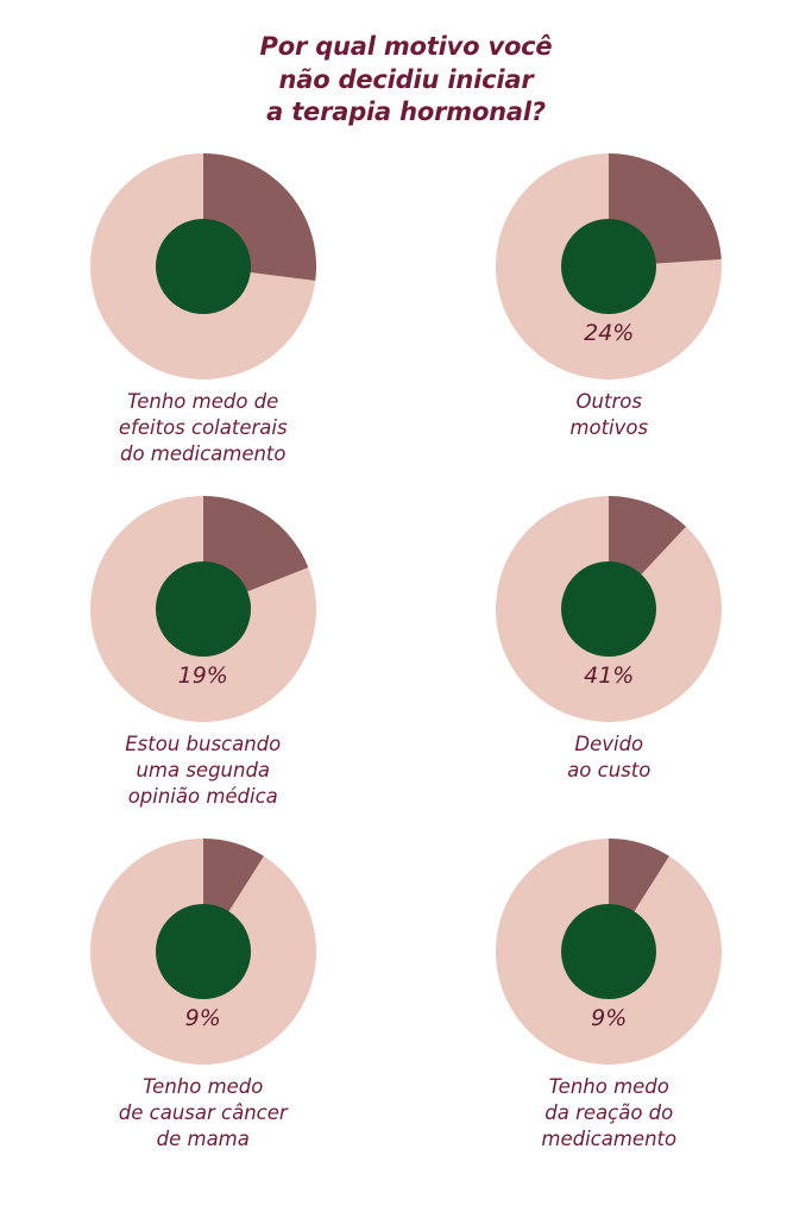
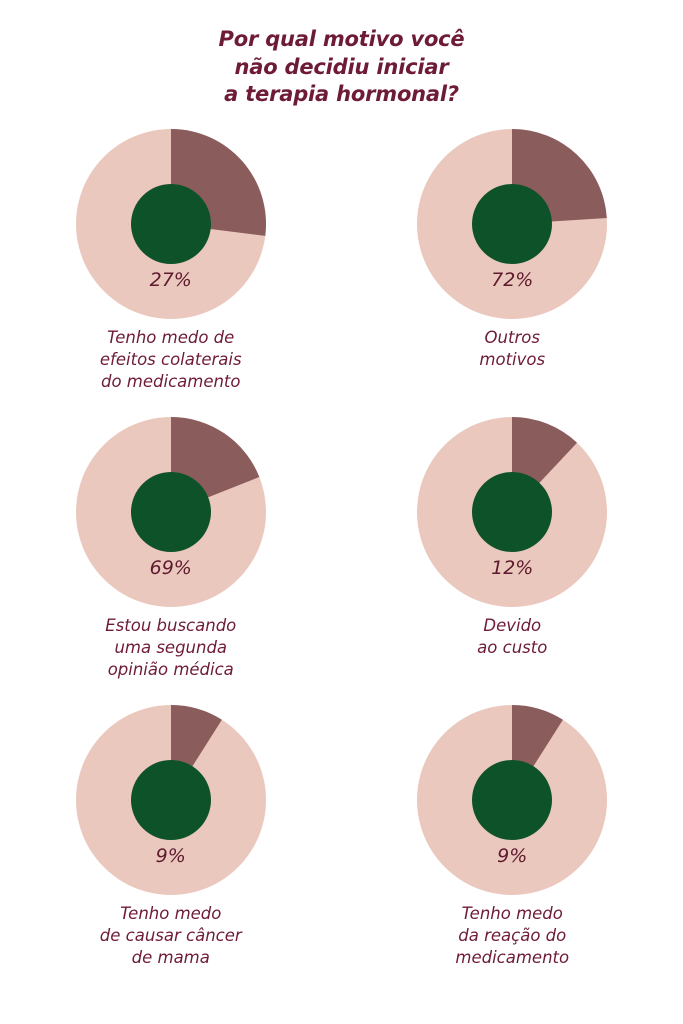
  Por qual motivo você
  não decidiu iniciar
  a terapia hormonal?
+ 27%
  Tenho medo de
  efeitos colaterais
  do medicamento
- 24%
+ 72%
  Outros
  motivos
- 19%
+ 69%
  Estou buscando
  uma segunda
  opinião médica
- 41%
+ 12%
  Devido
  ao custo
  9%
  Tenho medo
  de causar câncer
  de mama
  9%
  Tenho medo
  da reação do
  medicamento
